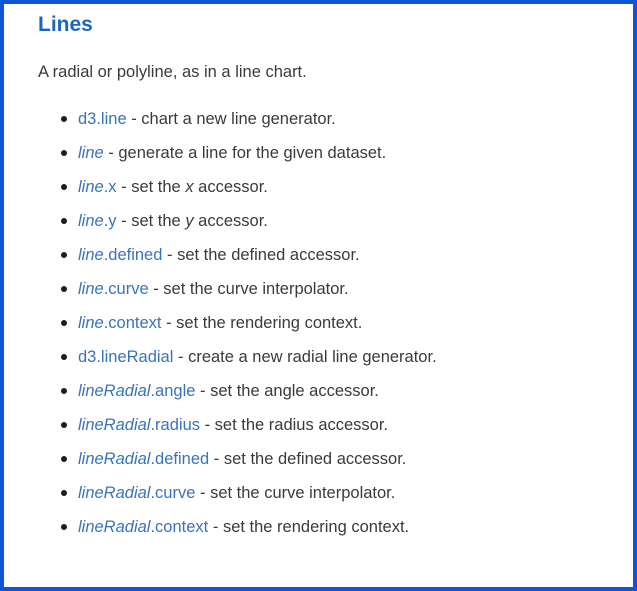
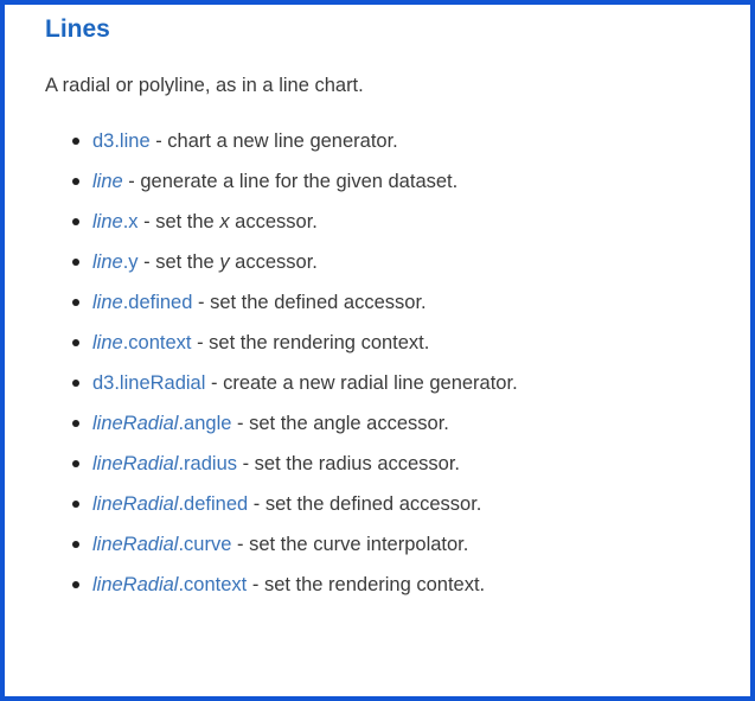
  Lines
  A radial or polyline, as in a line chart.
  d3.line - chart a new line generator.
  line - generate a line for the given dataset.
  line.x - set the x accessor.
  line.y - set the y accessor.
  line.defined - set the defined accessor.
- line.curve - set the curve interpolator.
  line.context - set the rendering context.
  d3.lineRadial - create a new radial line generator.
  lineRadial.angle - set the angle accessor.
  lineRadial.radius - set the radius accessor.
  lineRadial.defined - set the defined accessor.
  lineRadial.curve - set the curve interpolator.
  lineRadial.context - set the rendering context.
